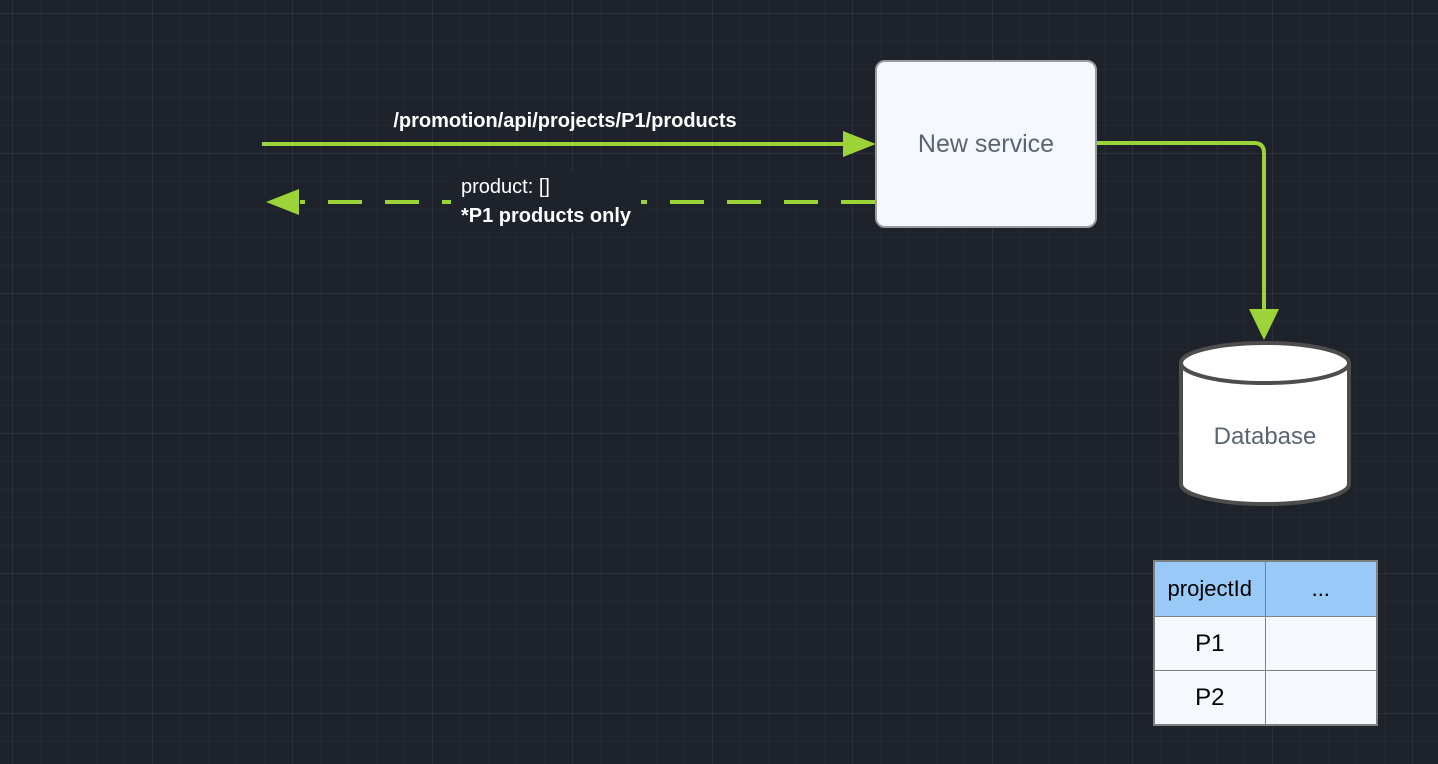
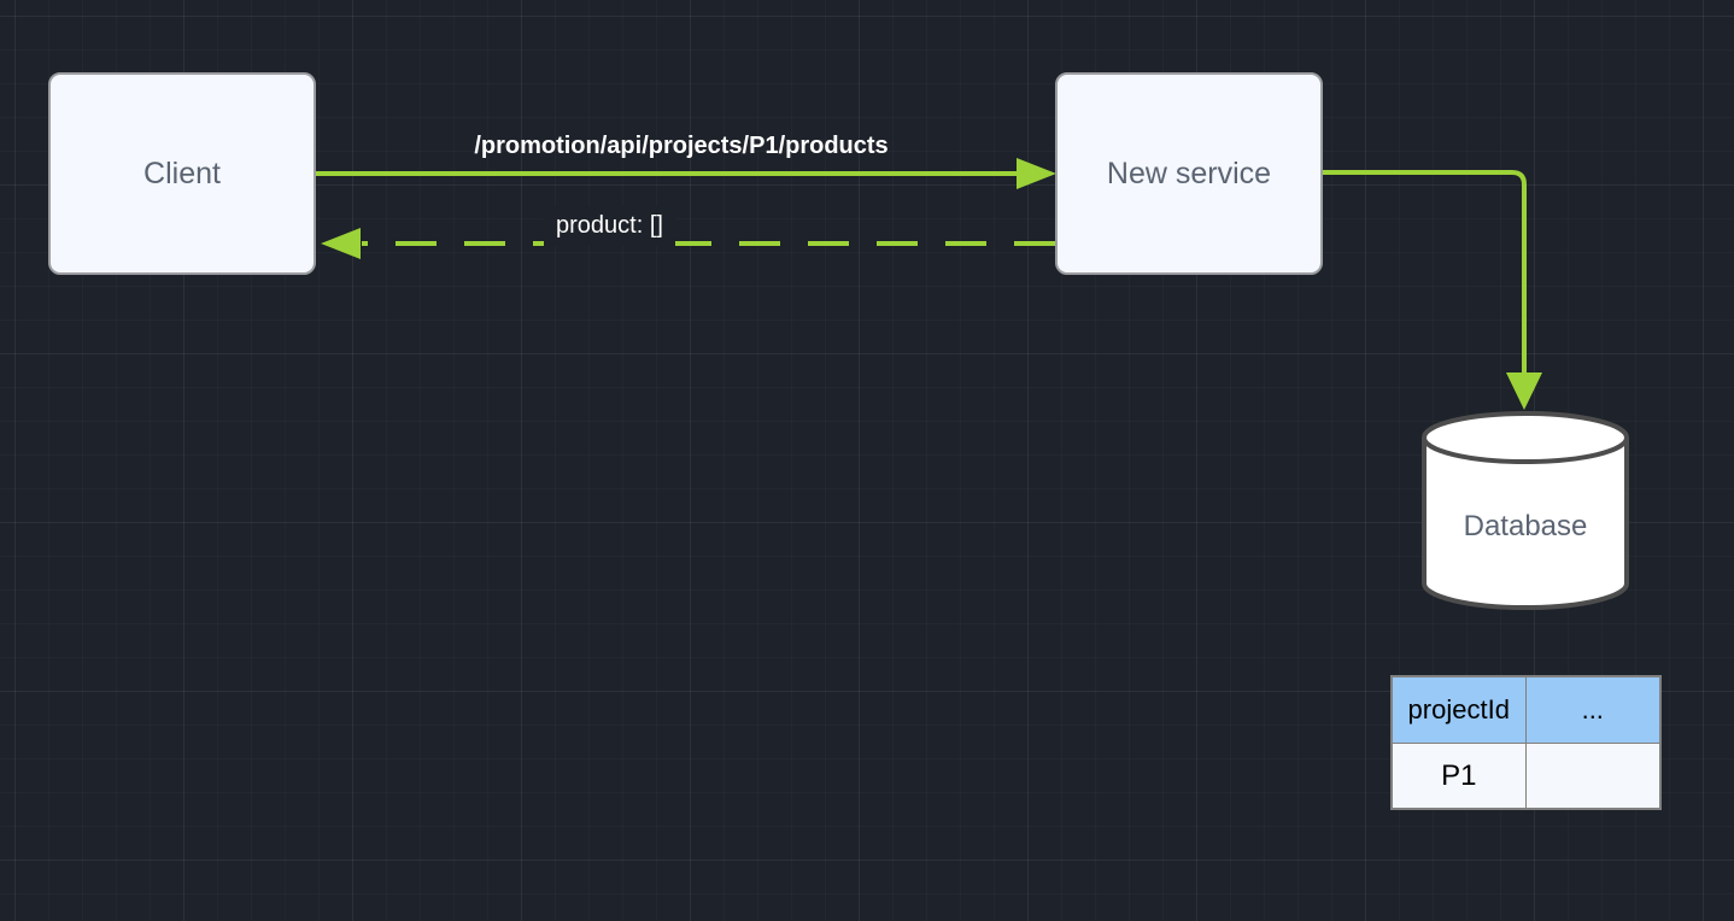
+ Client
  New service
  Database
  /promotion/api/projects/P1/products
  product: []
- *P1 products only
  projectId	...
  P1
- P2
